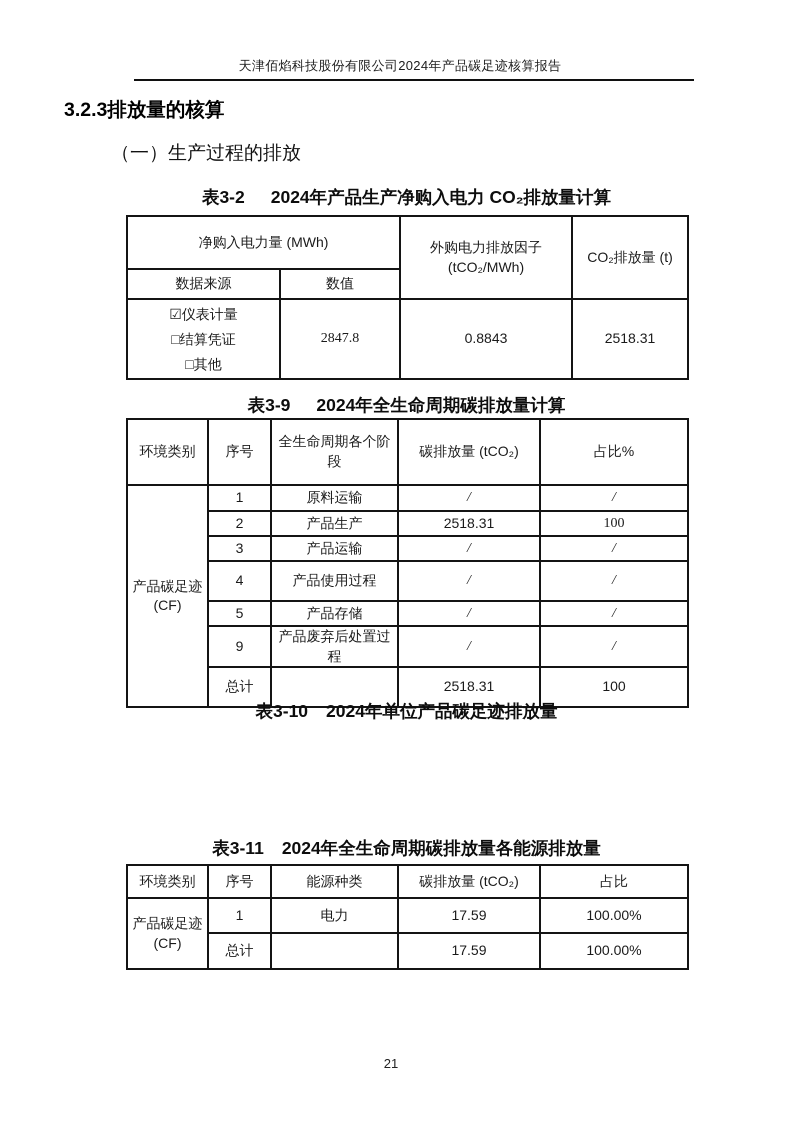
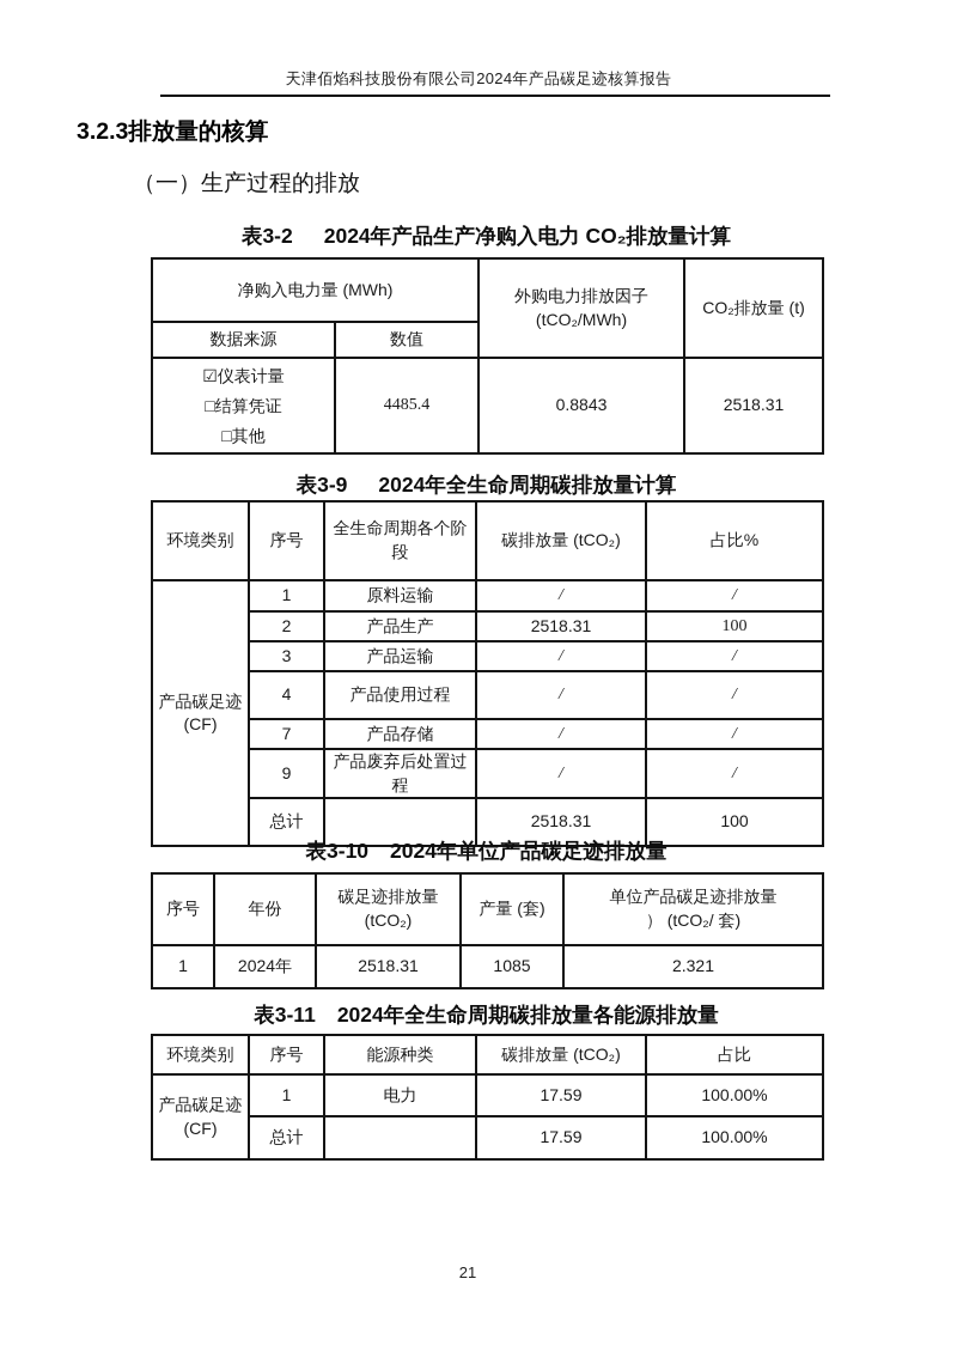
  天津佰焰科技股份有限公司2024年产品碳足迹核算报告
  3.2.3排放量的核算
  （一）生产过程的排放
  表3-2 2024年产品生产净购入电力 CO₂排放量计算
  净购入电力量 (MWh)	外购电力排放因子 (tCO₂/MWh)	CO₂排放量 (t)
  数据来源	数值
- ☑仪表计量 □结算凭证 □其他	2847.8	0.8843	2518.31
+ ☑仪表计量 □结算凭证 □其他	4485.4	0.8843	2518.31
  表3-9 2024年全生命周期碳排放量计算
  环境类别	序号	全生命周期各个阶段	碳排放量 (tCO₂)	占比%
  产品碳足迹 (CF)	1	原料运输	/	/
  2	产品生产	2518.31	100
  3	产品运输	/	/
  4	产品使用过程	/	/
- 5	产品存储	/	/
+ 7	产品存储	/	/
  9	产品废弃后处置过程	/	/
  总计		2518.31	100
  表3-10 2024年单位产品碳足迹排放量
+ 序号	年份	碳足迹排放量 (tCO₂)	产量 (套)	单位产品碳足迹排放量 ） (tCO₂/ 套)
+ 1	2024年	2518.31	1085	2.321
  表3-11 2024年全生命周期碳排放量各能源排放量
  环境类别	序号	能源种类	碳排放量 (tCO₂)	占比
  产品碳足迹 (CF)	1	电力	17.59	100.00%
  总计		17.59	100.00%
  21
